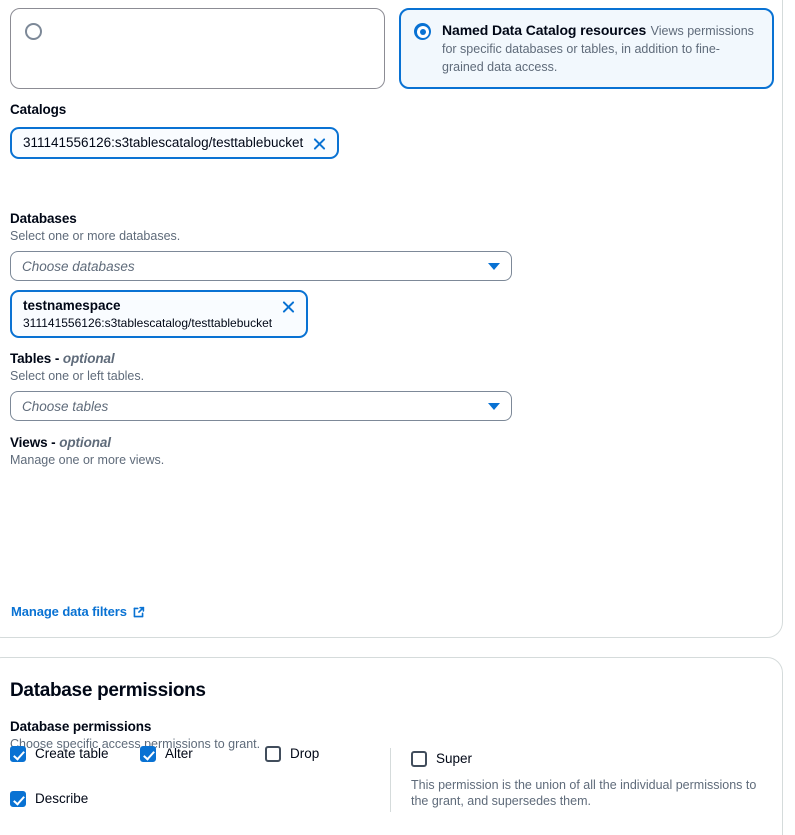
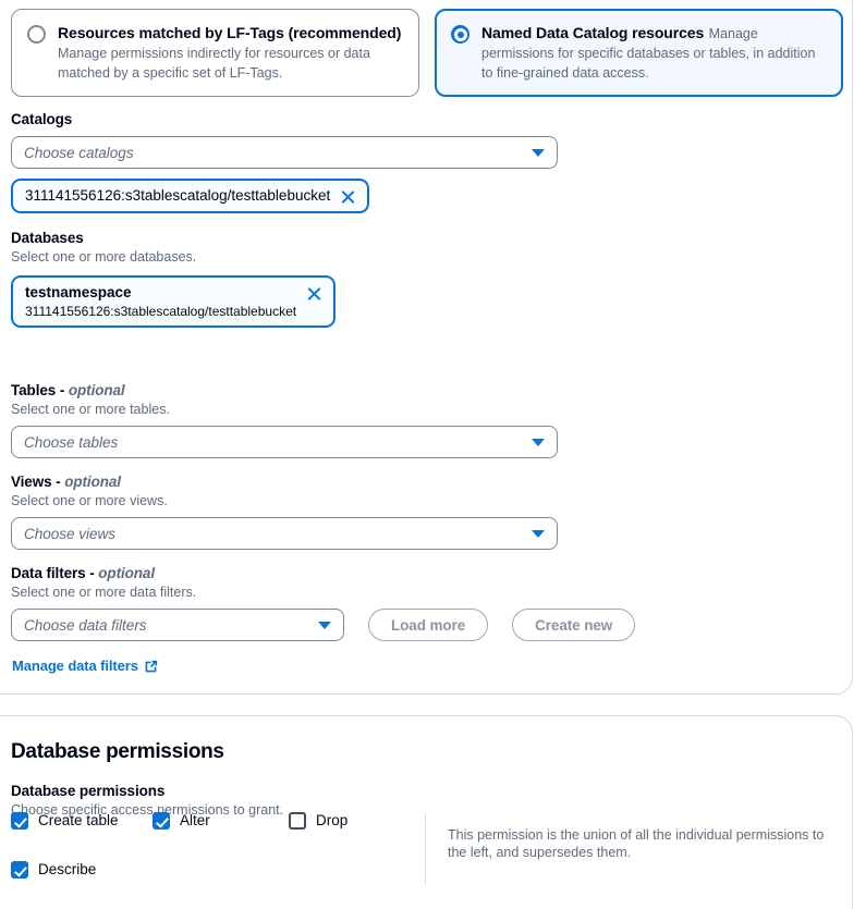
+ Resources matched by LF-Tags (recommended) Manage permissions indirectly for resources or data matched by a specific set of LF-Tags.
- Named Data Catalog resources Views permissions for specific databases or tables, in addition to fine-grained data access.
+ Named Data Catalog resources Manage permissions for specific databases or tables, in addition to fine-grained data access.
  Catalogs
+ Choose catalogs
  311141556126:s3tablescatalog/testtablebucket
  Databases
  Select one or more databases.
- Choose databases
  testnamespace
  311141556126:s3tablescatalog/testtablebucket
  Tables - optional
- Select one or left tables.
+ Select one or more tables.
  Choose tables
  Views - optional
- Manage one or more views.
+ Select one or more views.
+ Choose views
+ Data filters - optional
+ Select one or more data filters.
+ Choose data filters
+ Load more
+ Create new
  Manage data filters
  Database permissions
  Database permissions
  Choose specific access permissions to grant.
  Create table
  Alter
  Drop
  Describe
- Super
- This permission is the union of all the individual permissions to the grant, and supersedes them.
+ This permission is the union of all the individual permissions to the left, and supersedes them.
